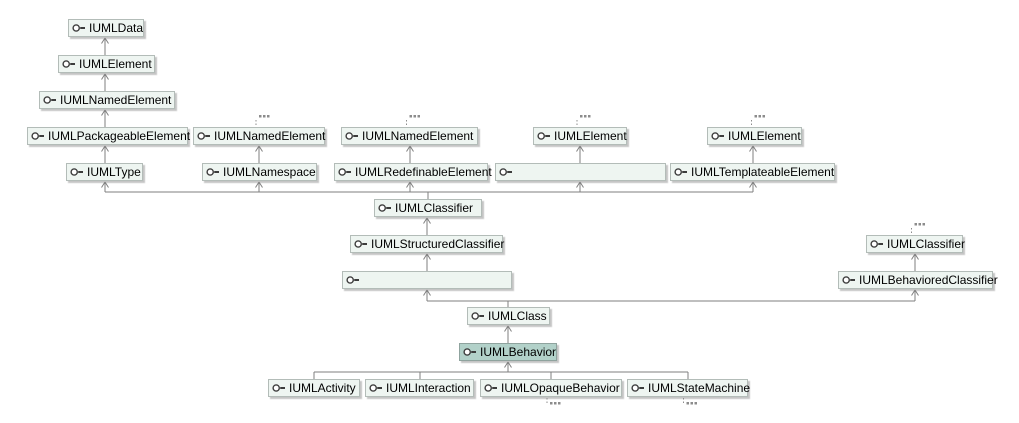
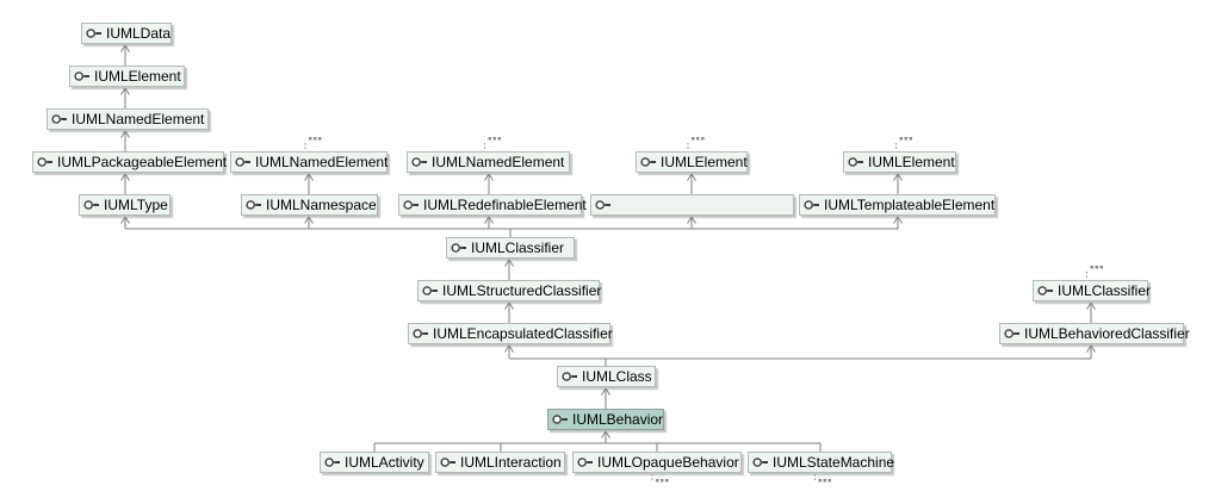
  IUMLData
  IUMLElement
  IUMLNamedElement
  IUMLPackageableElement
  IUMLNamedElement
  IUMLNamedElement
  IUMLElement
  IUMLElement
  IUMLType
  IUMLNamespace
  IUMLRedefinableElement
  IUMLTemplateableElement
  IUMLClassifier
  IUMLStructuredClassifier
  IUMLClassifier
+ IUMLEncapsulatedClassifier
  IUMLBehavioredClassifier
  IUMLClass
  IUMLBehavior
  IUMLActivity
  IUMLInteraction
  IUMLOpaqueBehavior
  IUMLStateMachine
